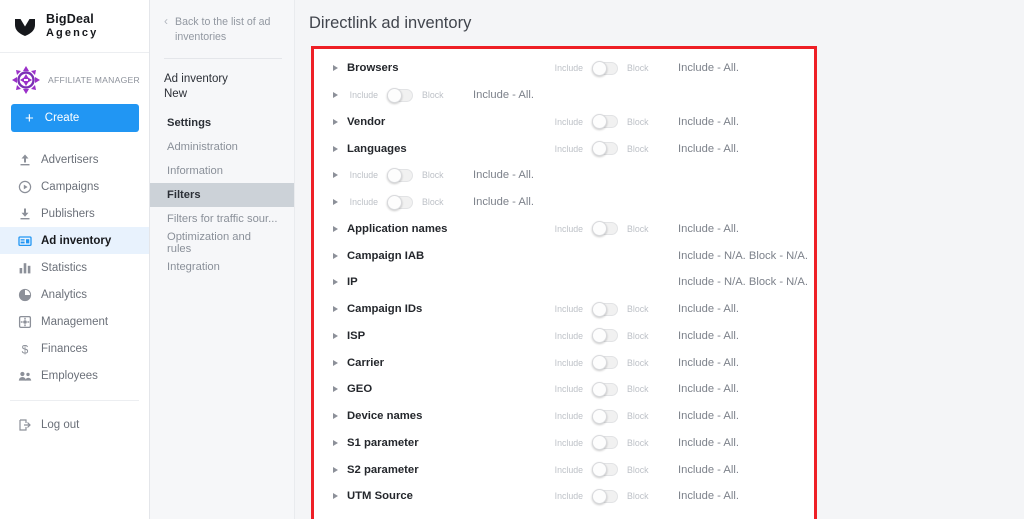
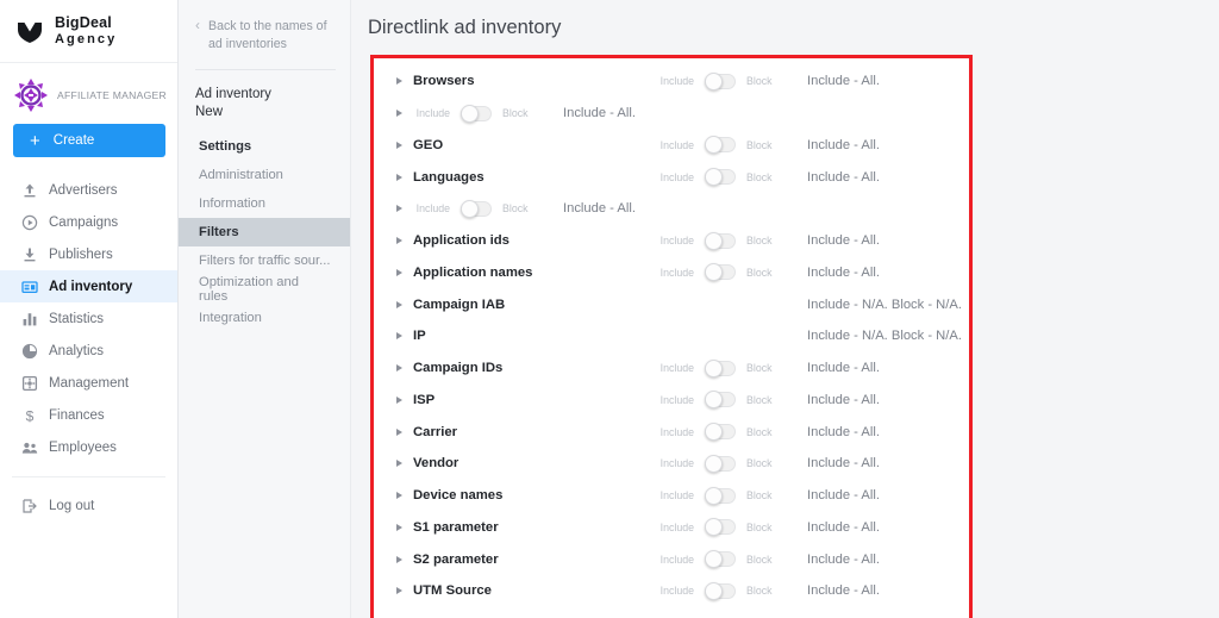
  BigDeal
  Agency
  AFFILIATE MANAGER
  +
  Create
  Advertisers
  Campaigns
  Publishers
  Ad inventory
  Statistics
  Analytics
  Management
  $
  Finances
  Employees
  Log out
  ‹
- Back to the list of ad inventories
+ Back to the names of ad inventories
  Ad inventory
  New
  Settings
  Administration
  Information
  Filters
  Filters for traffic sour...
  Optimization and rules
  Integration
  Directlink ad inventory
  Browsers
  Include
  Block
  Include - All.
  Include
  Block
  Include - All.
- Vendor
+ GEO
  Include
  Block
  Include - All.
  Languages
  Include
  Block
  Include - All.
  Include
  Block
  Include - All.
+ Application ids
  Include
  Block
  Include - All.
  Application names
  Include
  Block
  Include - All.
  Campaign IAB
  Include - N/A. Block - N/A.
  IP
  Include - N/A. Block - N/A.
  Campaign IDs
  Include
  Block
  Include - All.
  ISP
  Include
  Block
  Include - All.
  Carrier
  Include
  Block
  Include - All.
- GEO
+ Vendor
  Include
  Block
  Include - All.
  Device names
  Include
  Block
  Include - All.
  S1 parameter
  Include
  Block
  Include - All.
  S2 parameter
  Include
  Block
  Include - All.
  UTM Source
  Include
  Block
  Include - All.
